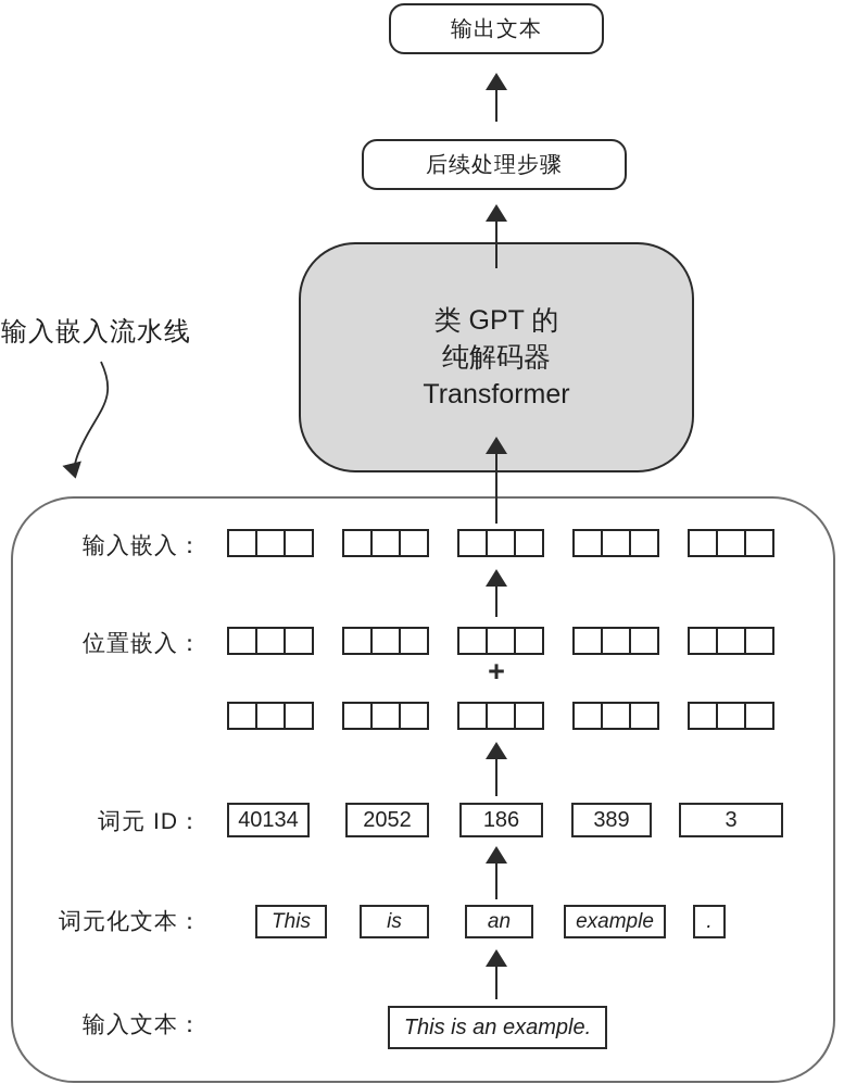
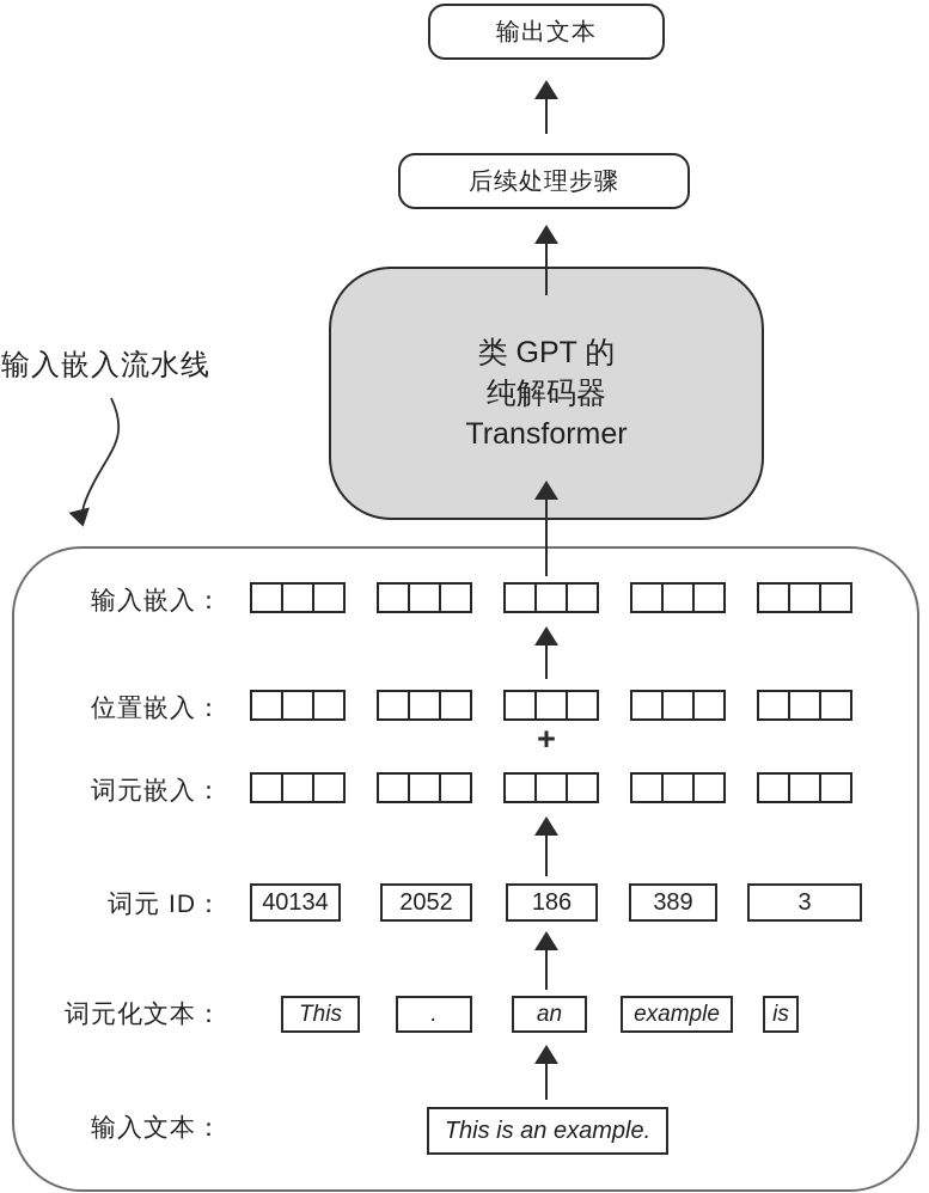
  输出文本
  后续处理步骤
  类 GPT 的
  纯解码器
  Transformer
  输入嵌入流水线
  输入嵌入：
  位置嵌入：
+ 词元嵌入：
  词元 ID：
  词元化文本：
  输入文本：
  +
  40134
  2052
  186
  389
  3
  This
- is
+ .
  an
  example
- .
+ is
  This is an example.
